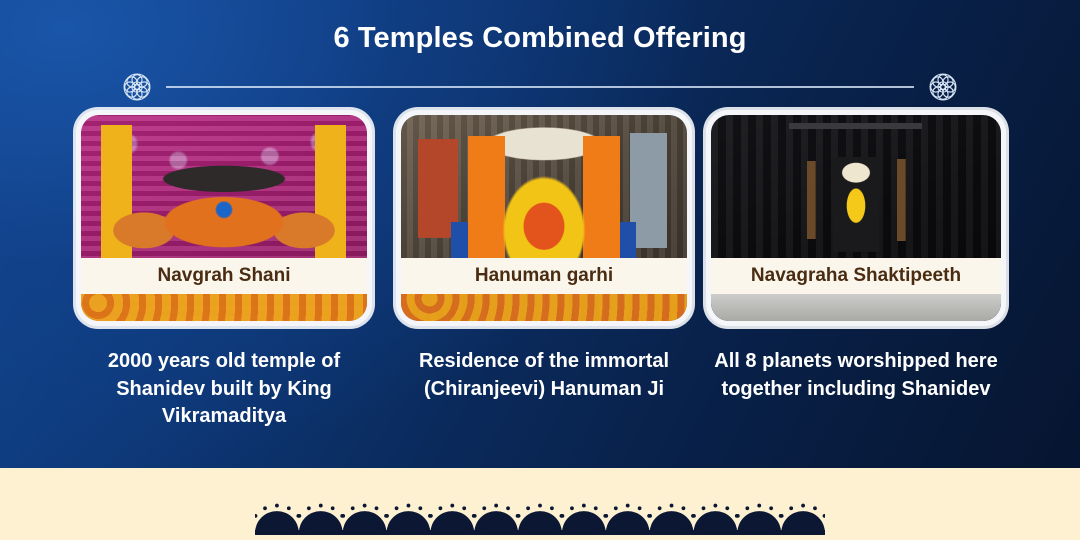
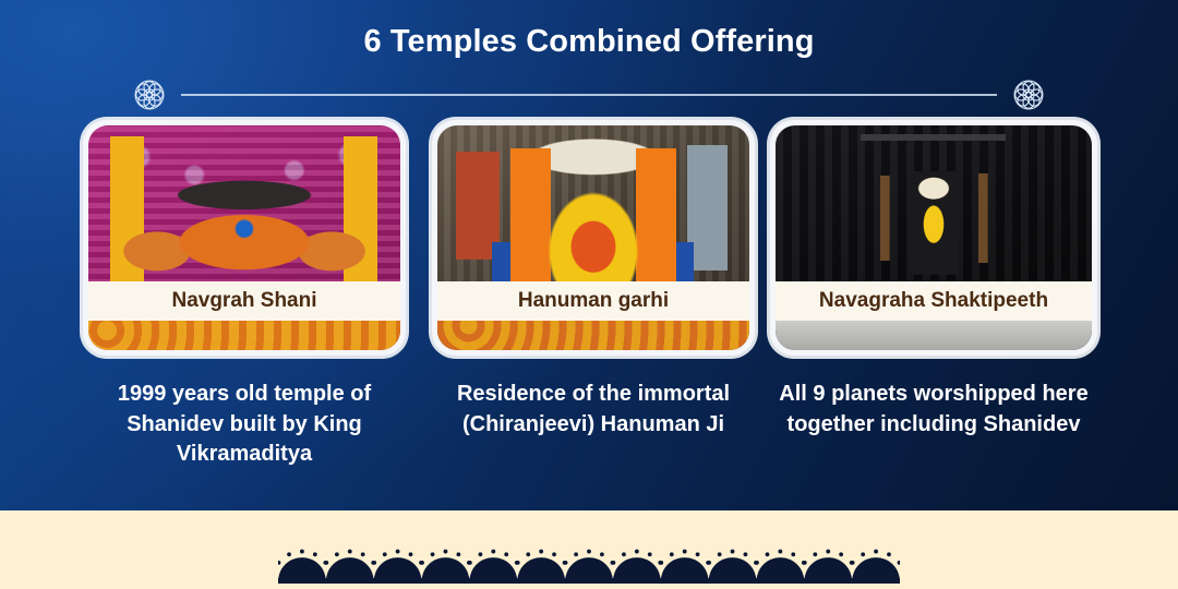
  6 Temples Combined Offering
  Navgrah Shani
  Hanuman garhi
  Navagraha Shaktipeeth
- 2000 years old temple of Shanidev built by King Vikramaditya
+ 1999 years old temple of Shanidev built by King Vikramaditya
  Residence of the immortal (Chiranjeevi) Hanuman Ji
- All 8 planets worshipped here together including Shanidev
+ All 9 planets worshipped here together including Shanidev
